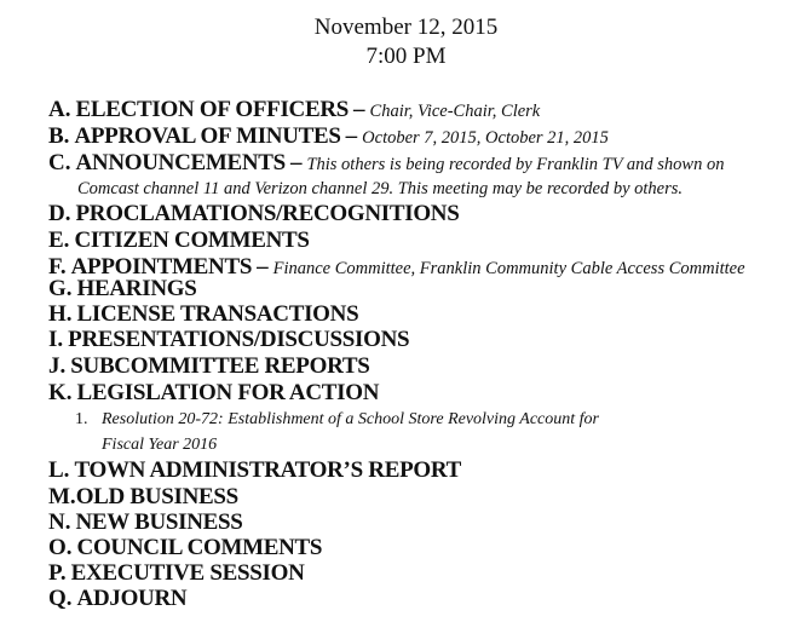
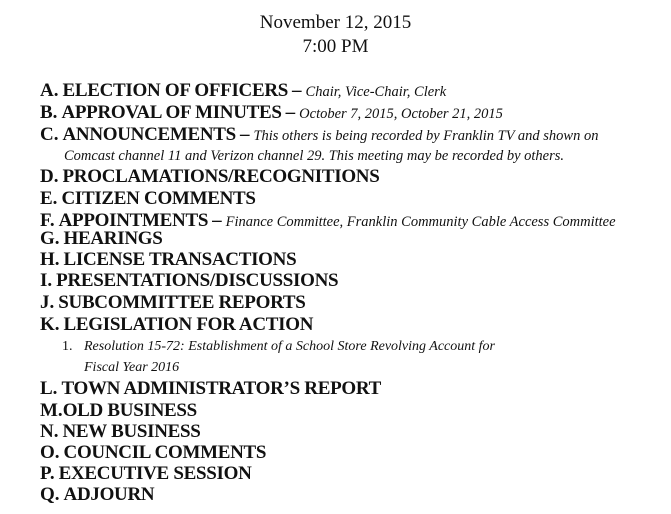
  November 12, 2015
  7:00 PM
  A. ELECTION OF OFFICERS – Chair, Vice-Chair, Clerk
  B. APPROVAL OF MINUTES – October 7, 2015, October 21, 2015
  C. ANNOUNCEMENTS – This others is being recorded by Franklin TV and shown on
  Comcast channel 11 and Verizon channel 29. This meeting may be recorded by others.
  D. PROCLAMATIONS/RECOGNITIONS
  E. CITIZEN COMMENTS
  F. APPOINTMENTS – Finance Committee, Franklin Community Cable Access Committee
  G. HEARINGS
  H. LICENSE TRANSACTIONS
  I. PRESENTATIONS/DISCUSSIONS
  J. SUBCOMMITTEE REPORTS
  K. LEGISLATION FOR ACTION
- 1. Resolution 20-72: Establishment of a School Store Revolving Account for
+ 1. Resolution 15-72: Establishment of a School Store Revolving Account for
  Fiscal Year 2016
  L. TOWN ADMINISTRATOR’S REPORT
  M.OLD BUSINESS
  N. NEW BUSINESS
  O. COUNCIL COMMENTS
  P. EXECUTIVE SESSION
  Q. ADJOURN
